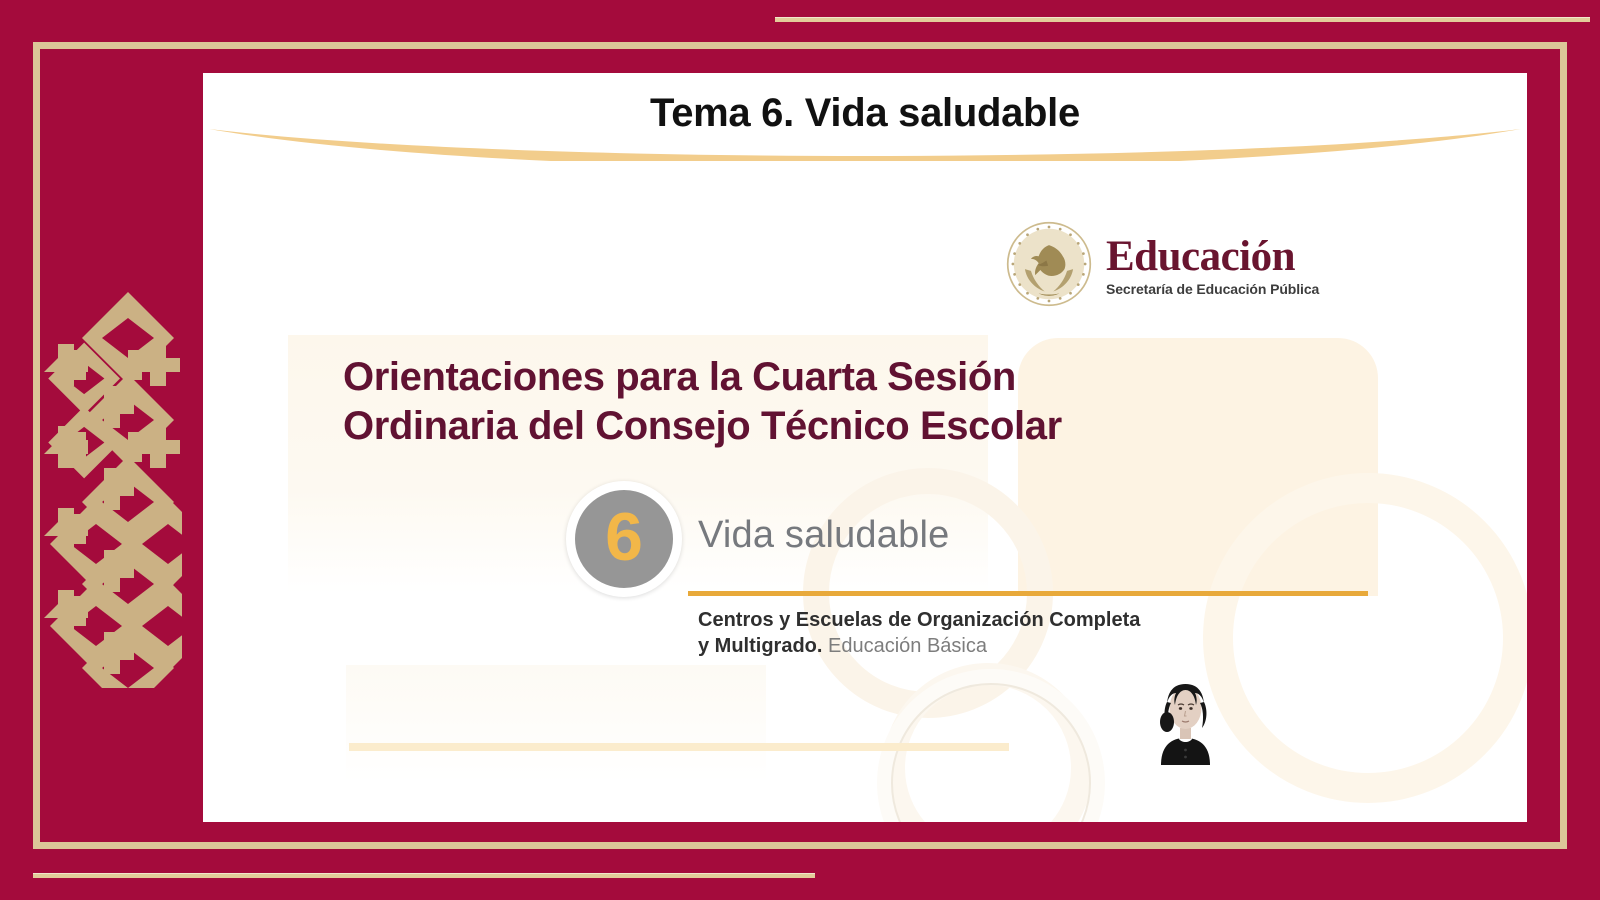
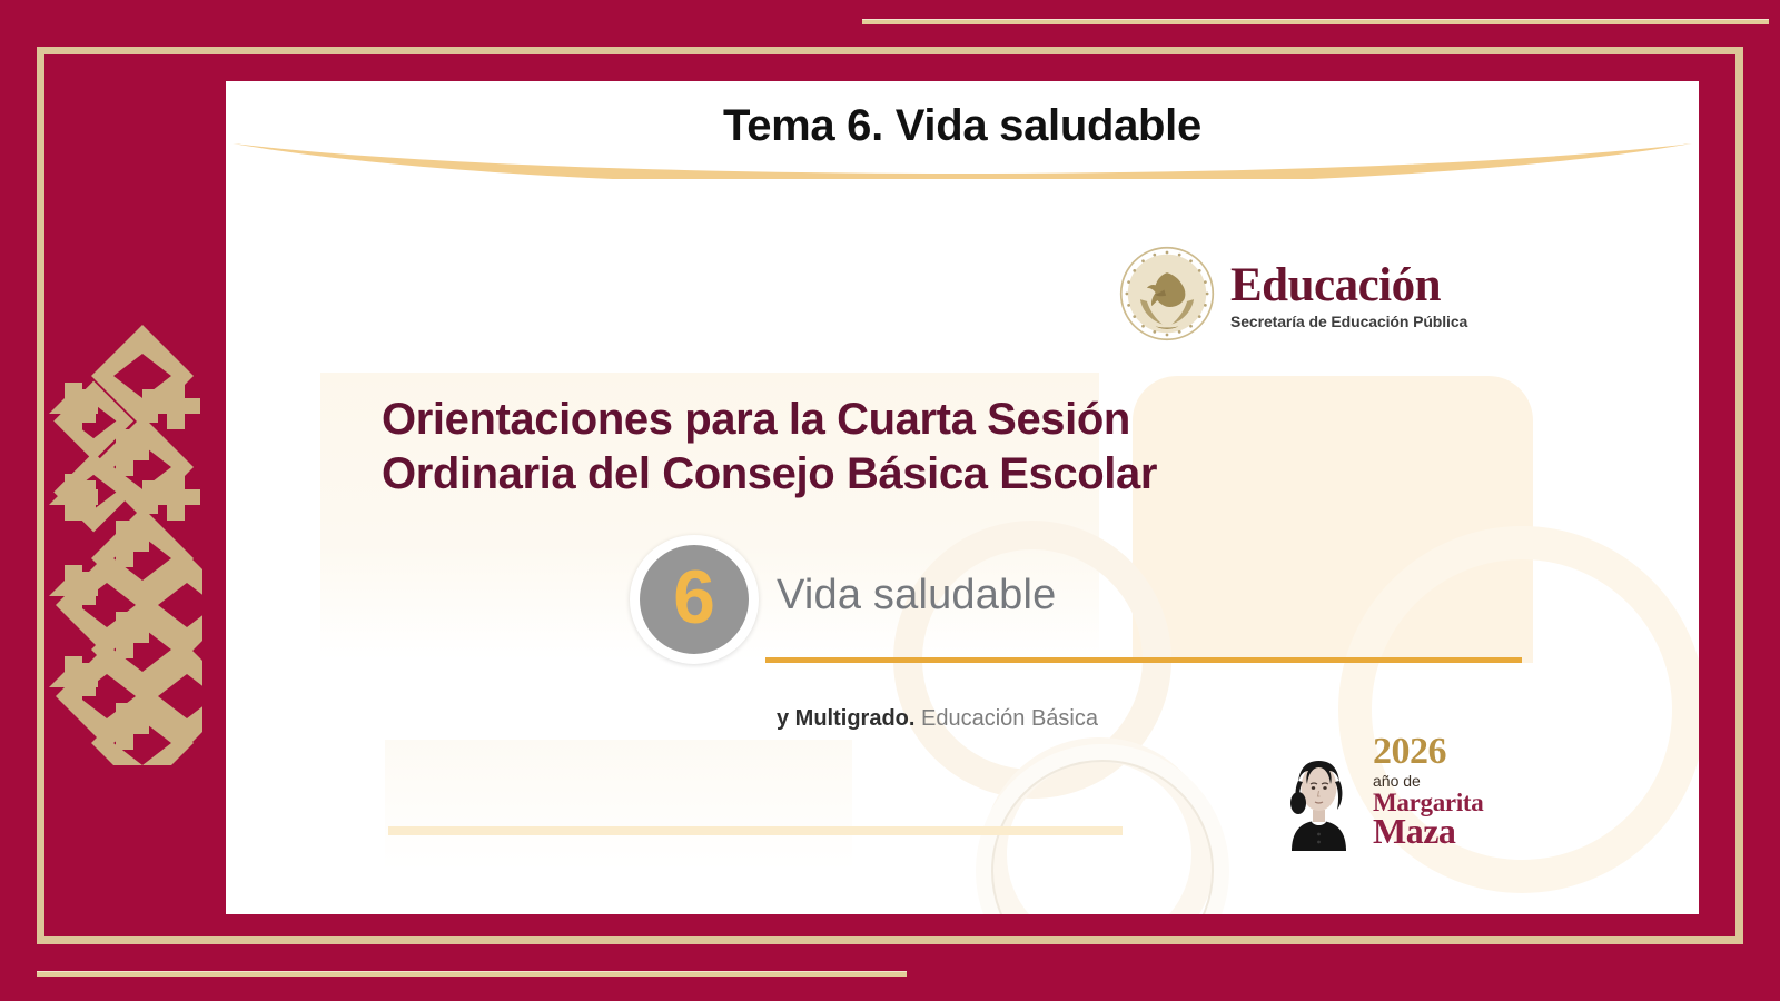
  Tema 6. Vida saludable
  Educación
  Secretaría de Educación Pública
  Orientaciones para la Cuarta Sesión
- Ordinaria del Consejo Técnico Escolar
+ Ordinaria del Consejo Básica Escolar
  6
  Vida saludable
- Centros y Escuelas de Organización Completa
  y Multigrado. Educación Básica
+ 2026
+ año de
+ Margarita
+ Maza
